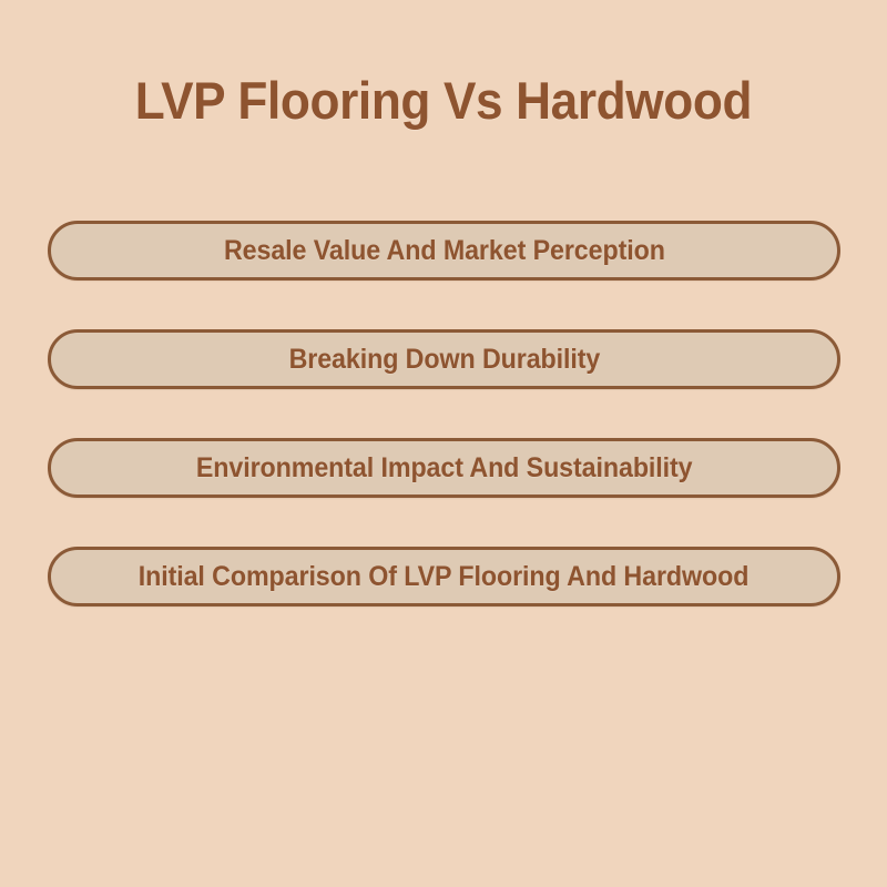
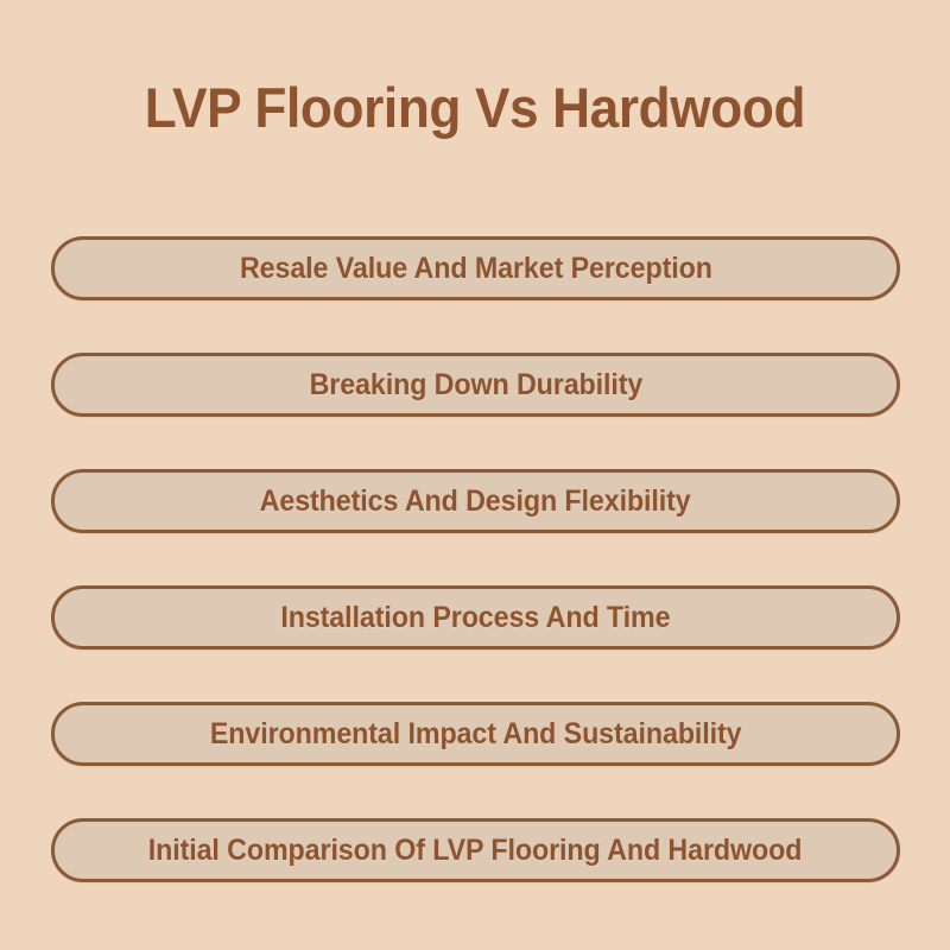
  LVP Flooring Vs Hardwood
  Resale Value And Market Perception
  Breaking Down Durability
+ Aesthetics And Design Flexibility
+ Installation Process And Time
  Environmental Impact And Sustainability
  Initial Comparison Of LVP Flooring And Hardwood
